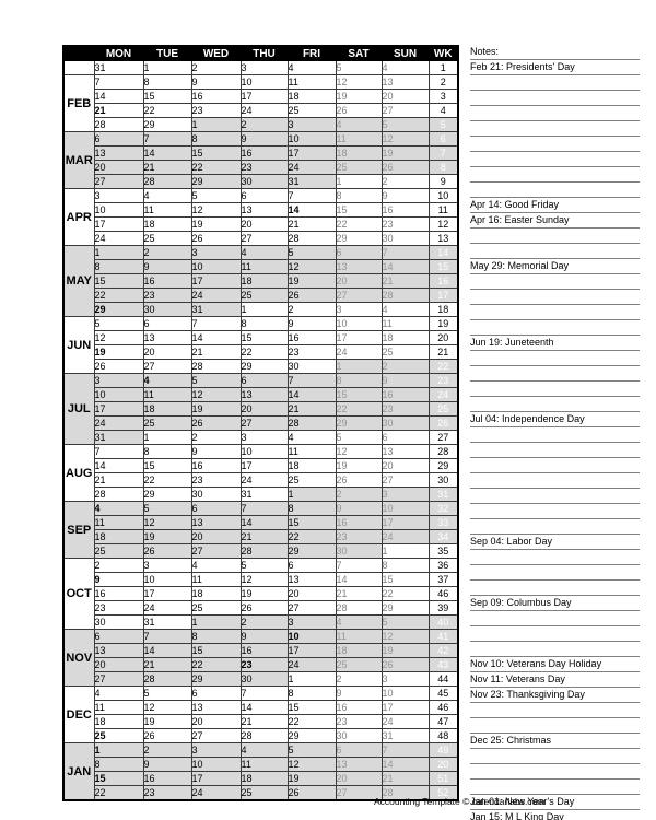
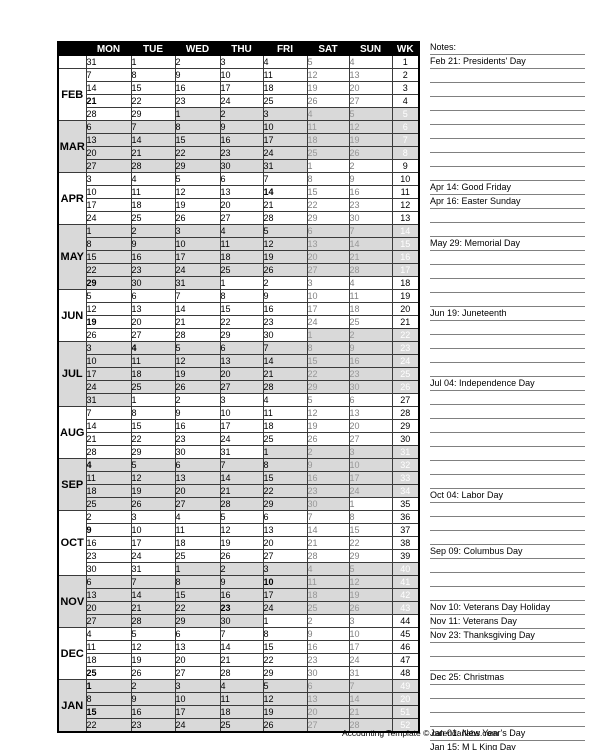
  	MON	TUE	WED	THU	FRI	SAT	SUN	WK
  	31	1	2	3	4	5	4	1
  FEB	7	8	9	10	11	12	13	2
  14	15	16	17	18	19	20	3
  21	22	23	24	25	26	27	4
  28	29	1	2	3	4	5	5
  MAR	6	7	8	9	10	11	12	6
  13	14	15	16	17	18	19	7
  20	21	22	23	24	25	26	8
  27	28	29	30	31	1	2	9
  APR	3	4	5	6	7	8	9	10
  10	11	12	13	14	15	16	11
  17	18	19	20	21	22	23	12
  24	25	26	27	28	29	30	13
  MAY	1	2	3	4	5	6	7	14
  8	9	10	11	12	13	14	15
  15	16	17	18	19	20	21	16
  22	23	24	25	26	27	28	17
  29	30	31	1	2	3	4	18
  JUN	5	6	7	8	9	10	11	19
  12	13	14	15	16	17	18	20
  19	20	21	22	23	24	25	21
  26	27	28	29	30	1	2	22
  JUL	3	4	5	6	7	8	9	23
  10	11	12	13	14	15	16	24
  17	18	19	20	21	22	23	25
  24	25	26	27	28	29	30	26
  31	1	2	3	4	5	6	27
  AUG	7	8	9	10	11	12	13	28
  14	15	16	17	18	19	20	29
  21	22	23	24	25	26	27	30
  28	29	30	31	1	2	3	31
  SEP	4	5	6	7	8	9	10	32
  11	12	13	14	15	16	17	33
  18	19	20	21	22	23	24	34
  25	26	27	28	29	30	1	35
  OCT	2	3	4	5	6	7	8	36
  9	10	11	12	13	14	15	37
- 16	17	18	19	20	21	22	46
+ 16	17	18	19	20	21	22	38
  23	24	25	26	27	28	29	39
  30	31	1	2	3	4	5	40
  NOV	6	7	8	9	10	11	12	41
  13	14	15	16	17	18	19	42
  20	21	22	23	24	25	26	43
  27	28	29	30	1	2	3	44
  DEC	4	5	6	7	8	9	10	45
  11	12	13	14	15	16	17	46
  18	19	20	21	22	23	24	47
  25	26	27	28	29	30	31	48
  JAN	1	2	3	4	5	6	7	49
  8	9	10	11	12	13	14	20
  15	16	17	18	19	20	21	51
  22	23	24	25	26	27	28	52
  Notes:
  Feb 21: Presidents' Day
  Apr 14: Good Friday
  Apr 16: Easter Sunday
  May 29: Memorial Day
  Jun 19: Juneteenth
  Jul 04: Independence Day
- Sep 04: Labor Day
+ Oct 04: Labor Day
  Sep 09: Columbus Day
  Nov 10: Veterans Day Holiday
  Nov 11: Veterans Day
  Nov 23: Thanksgiving Day
  Dec 25: Christmas
  Jan 01: New Year's Day
  Jan 15: M L King Day
  Accounting Template © calendarlabs.com
